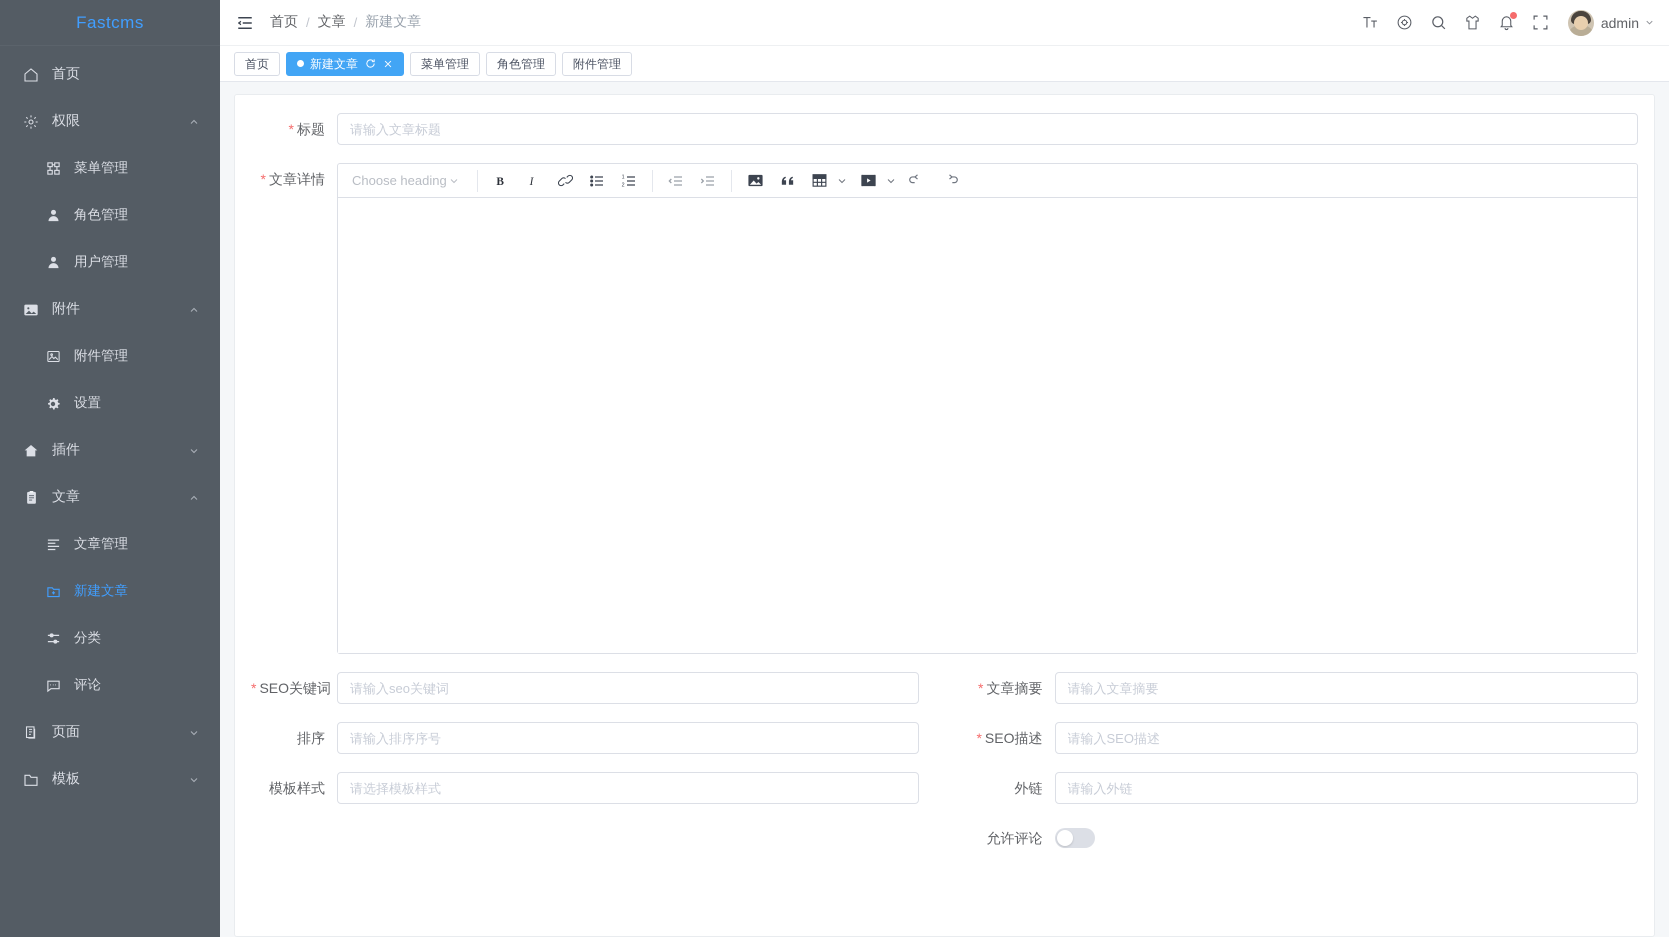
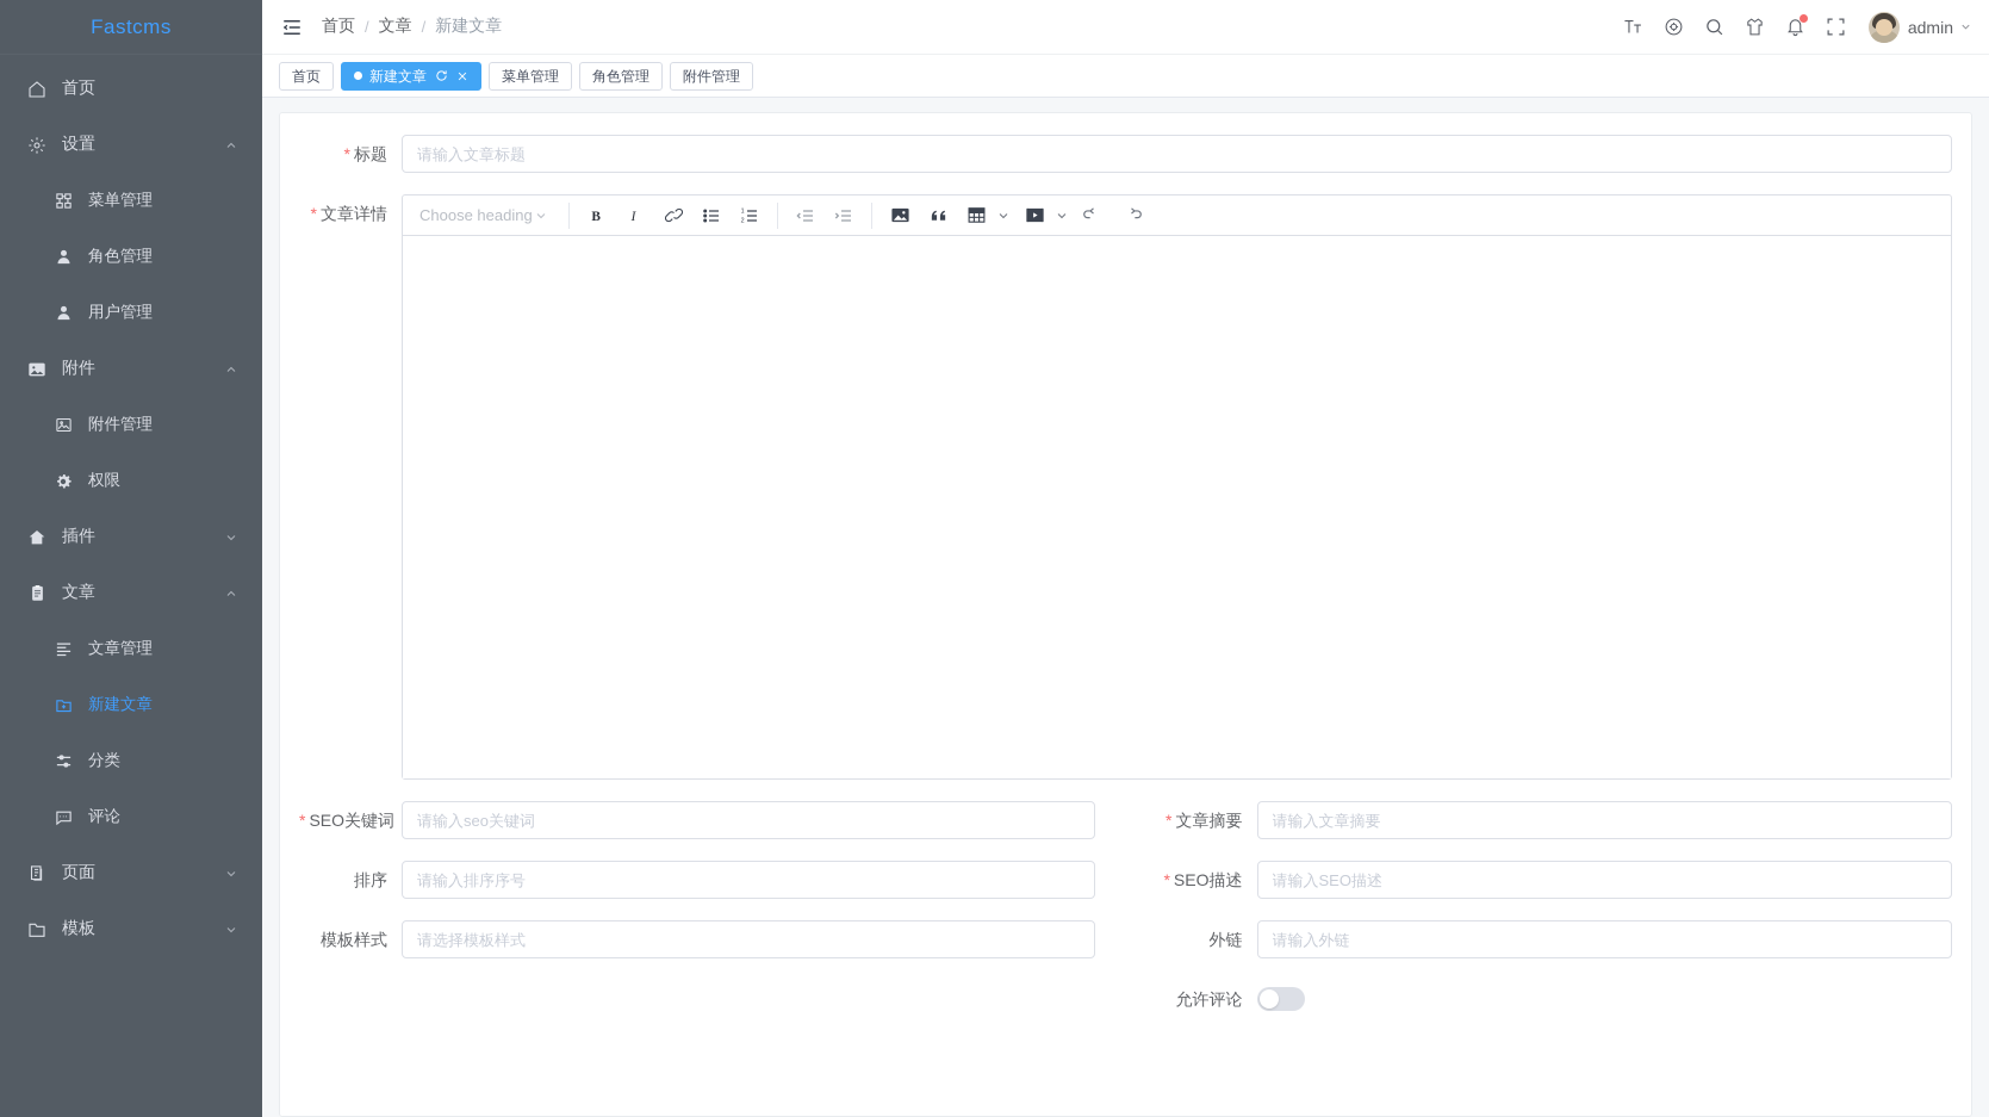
  Fastcms
  首页
- 权限
+ 设置
  菜单管理
  角色管理
  用户管理
  附件
  附件管理
- 设置
+ 权限
  插件
  文章
  文章管理
  新建文章
  分类
  评论
  页面
  模板
  首页
  /
  文章
  /
  新建文章
  admin
  首页
  新建文章
  菜单管理
  角色管理
  附件管理
  * 标题
  请输入文章标题
  * 文章详情
  Choose heading
  B
  I
  * SEO关键词
  请输入seo关键词
  排序
  请输入排序序号
  模板样式
  请选择模板样式
  * 文章摘要
  请输入文章摘要
  * SEO描述
  请输入SEO描述
  外链
  请输入外链
  允许评论
